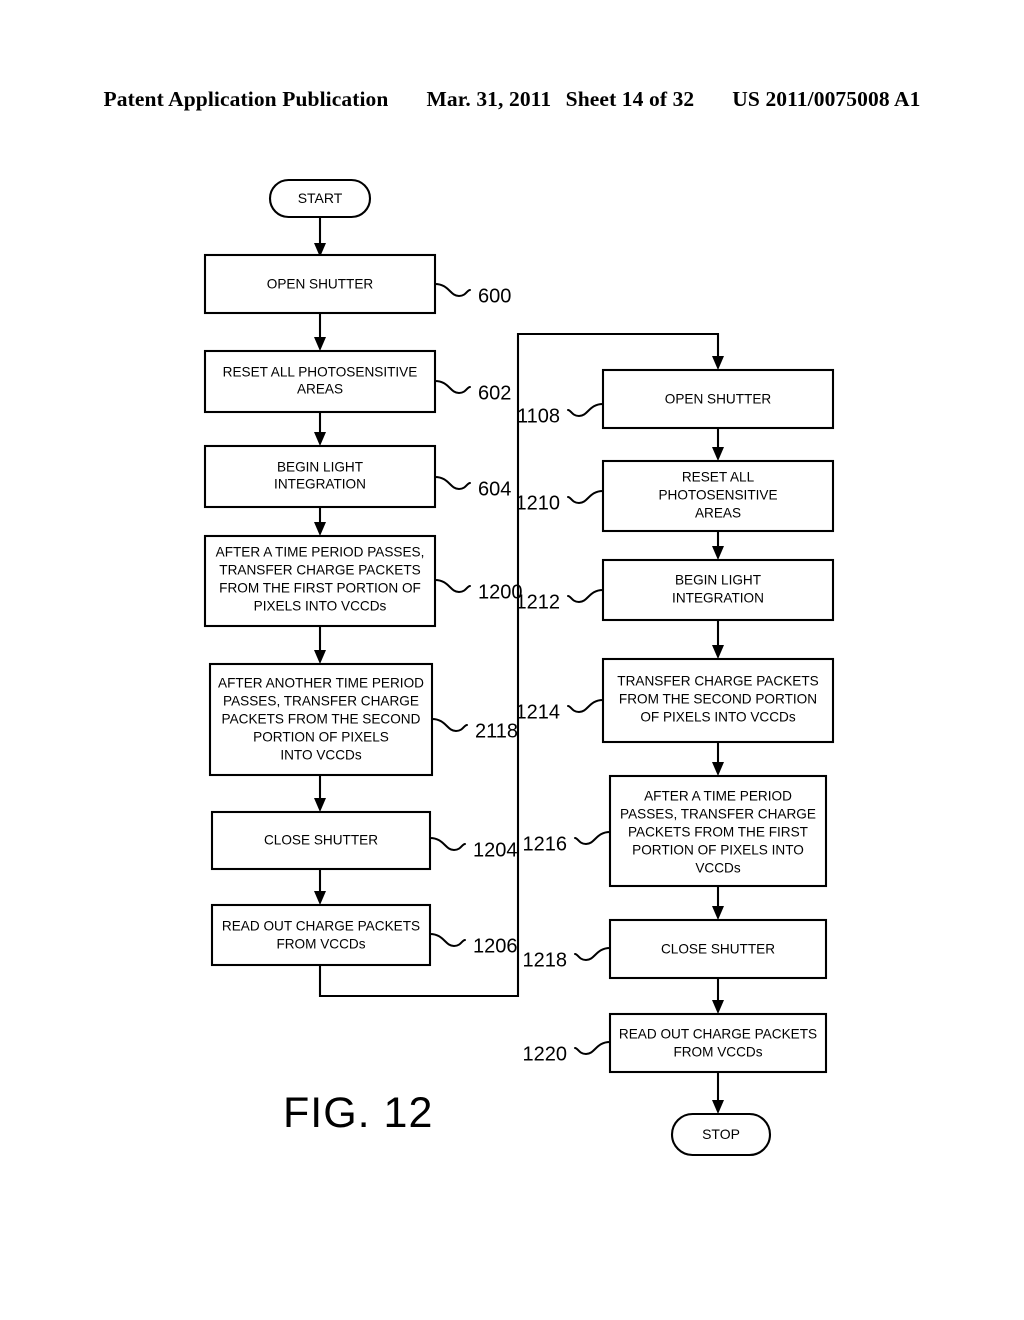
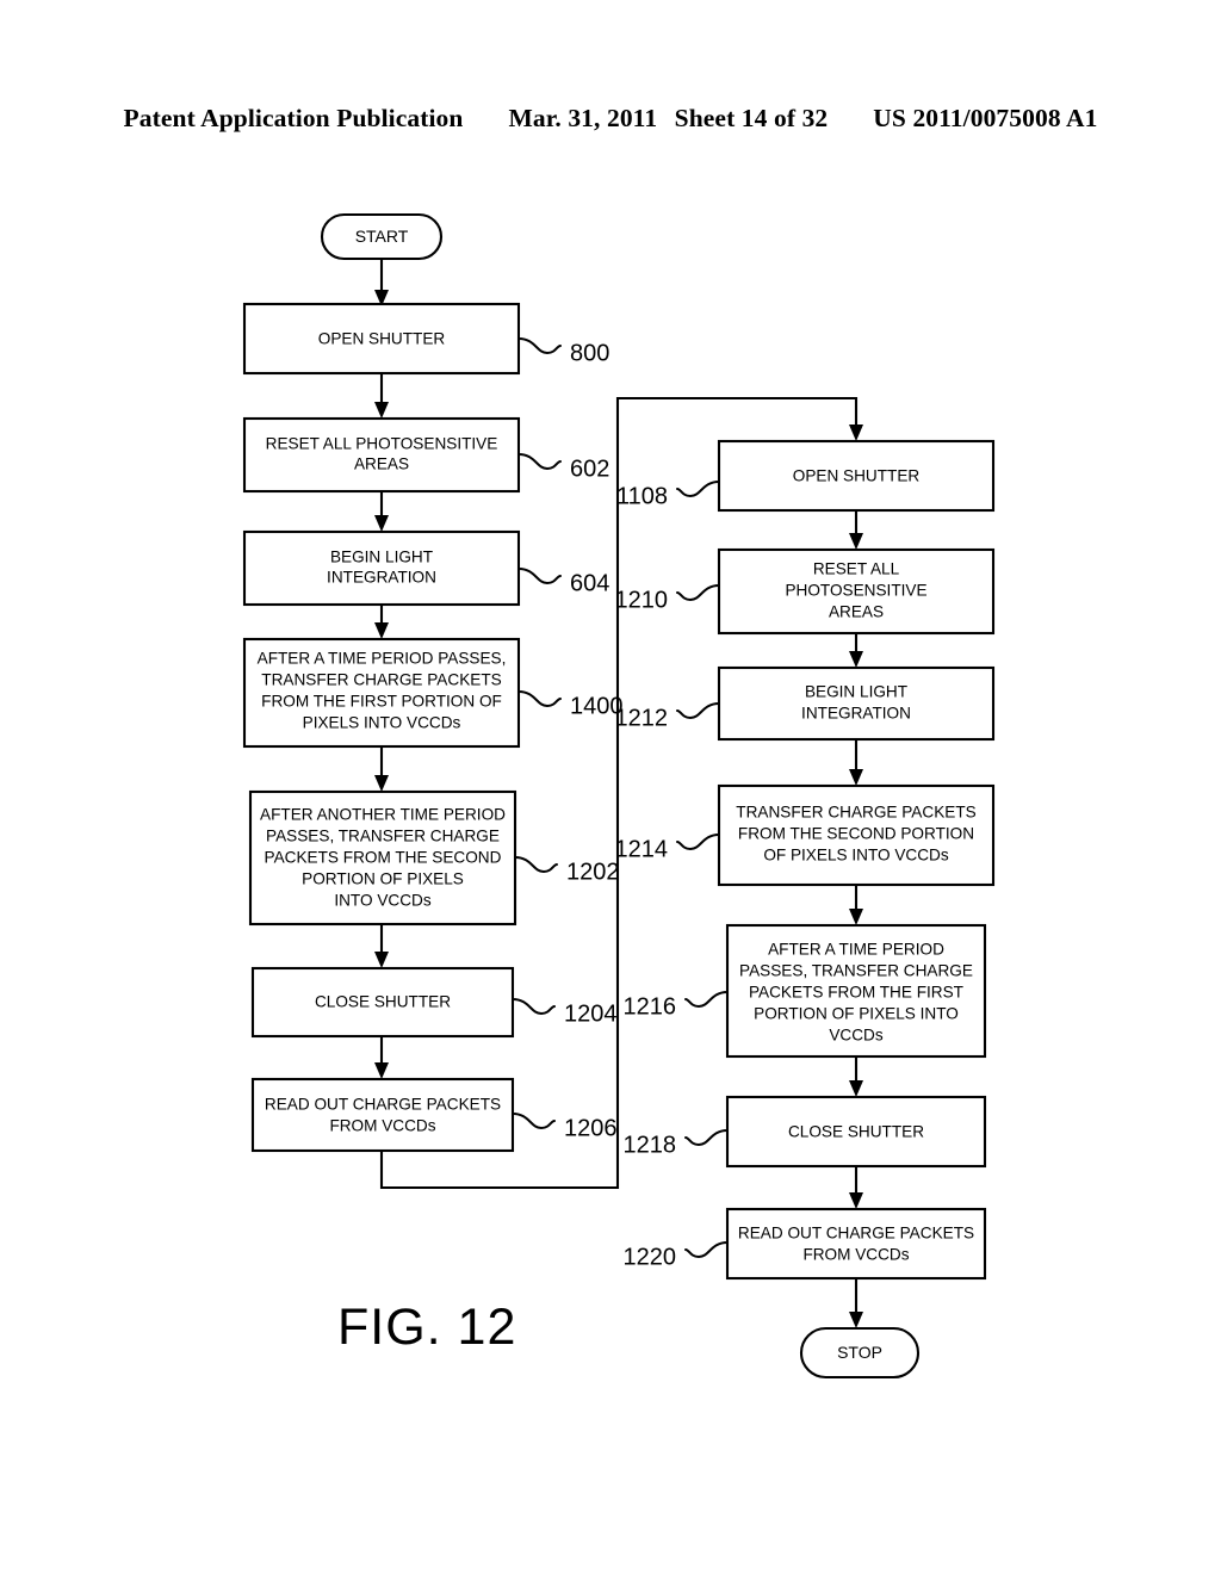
  Patent Application Publication
  Mar. 31, 2011 Sheet 14 of 32
  US 2011/0075008 A1
  START
  OPEN SHUTTER
- 600
+ 800
  RESET ALL PHOTOSENSITIVE
  AREAS
  602
  BEGIN LIGHT
  INTEGRATION
  604
  AFTER A TIME PERIOD PASSES,
  TRANSFER CHARGE PACKETS
  FROM THE FIRST PORTION OF
  PIXELS INTO VCCDs
- 1200
+ 1400
  AFTER ANOTHER TIME PERIOD
  PASSES, TRANSFER CHARGE
  PACKETS FROM THE SECOND
  PORTION OF PIXELS
  INTO VCCDs
- 2118
+ 1202
  CLOSE SHUTTER
  1204
  READ OUT CHARGE PACKETS
  FROM VCCDs
  1206
  OPEN SHUTTER
  1108
  RESET ALL
  PHOTOSENSITIVE
  AREAS
  1210
  BEGIN LIGHT
  INTEGRATION
  1212
  TRANSFER CHARGE PACKETS
  FROM THE SECOND PORTION
  OF PIXELS INTO VCCDs
  1214
  AFTER A TIME PERIOD
  PASSES, TRANSFER CHARGE
  PACKETS FROM THE FIRST
  PORTION OF PIXELS INTO
  VCCDs
  1216
  CLOSE SHUTTER
  1218
  READ OUT CHARGE PACKETS
  FROM VCCDs
  1220
  STOP
  FIG. 12
